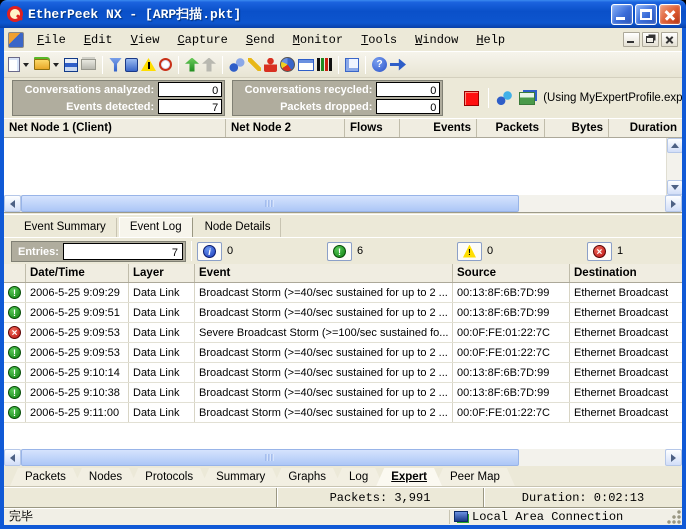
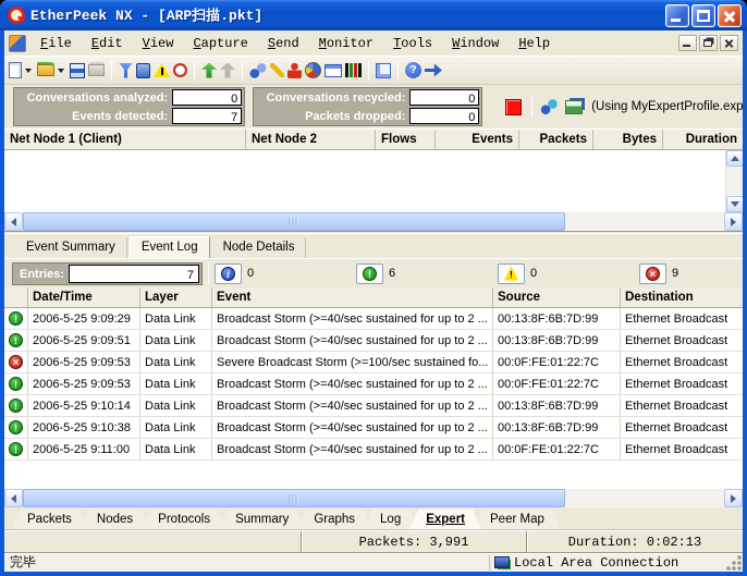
  EtherPeek NX - [ARP扫描.pkt]
  File
  Edit
  View
  Capture
  Send
  Monitor
  Tools
  Window
  Help
  ?
  Conversations analyzed:
  0
  Events detected:
  7
  Conversations recycled:
  0
  Packets dropped:
  0
  (Using MyExpertProfile.exp
  Net Node 1 (Client)
  Net Node 2
  Flows
  Events
  Packets
  Bytes
  Duration
  Event Summary
  Event Log
  Node Details
  Entries:
  7
  0
  6
  0
- 1
+ 9
  Date/Time
  Layer
  Event
  Source
  Destination
  2006-5-25 9:09:29
  Data Link
  Broadcast Storm (>=40/sec sustained for up to 2 ...
  00:13:8F:6B:7D:99
  Ethernet Broadcast
  2006-5-25 9:09:51
  Data Link
  Broadcast Storm (>=40/sec sustained for up to 2 ...
  00:13:8F:6B:7D:99
  Ethernet Broadcast
  2006-5-25 9:09:53
  Data Link
  Severe Broadcast Storm (>=100/sec sustained fo...
  00:0F:FE:01:22:7C
  Ethernet Broadcast
  2006-5-25 9:09:53
  Data Link
  Broadcast Storm (>=40/sec sustained for up to 2 ...
  00:0F:FE:01:22:7C
  Ethernet Broadcast
  2006-5-25 9:10:14
  Data Link
  Broadcast Storm (>=40/sec sustained for up to 2 ...
  00:13:8F:6B:7D:99
  Ethernet Broadcast
  2006-5-25 9:10:38
  Data Link
  Broadcast Storm (>=40/sec sustained for up to 2 ...
  00:13:8F:6B:7D:99
  Ethernet Broadcast
  2006-5-25 9:11:00
  Data Link
  Broadcast Storm (>=40/sec sustained for up to 2 ...
  00:0F:FE:01:22:7C
  Ethernet Broadcast
  Packets
  Nodes
  Protocols
  Summary
  Graphs
  Log
  Expert
  Peer Map
  Packets: 3,991
  Duration: 0:02:13
  完毕
  Local Area Connection
